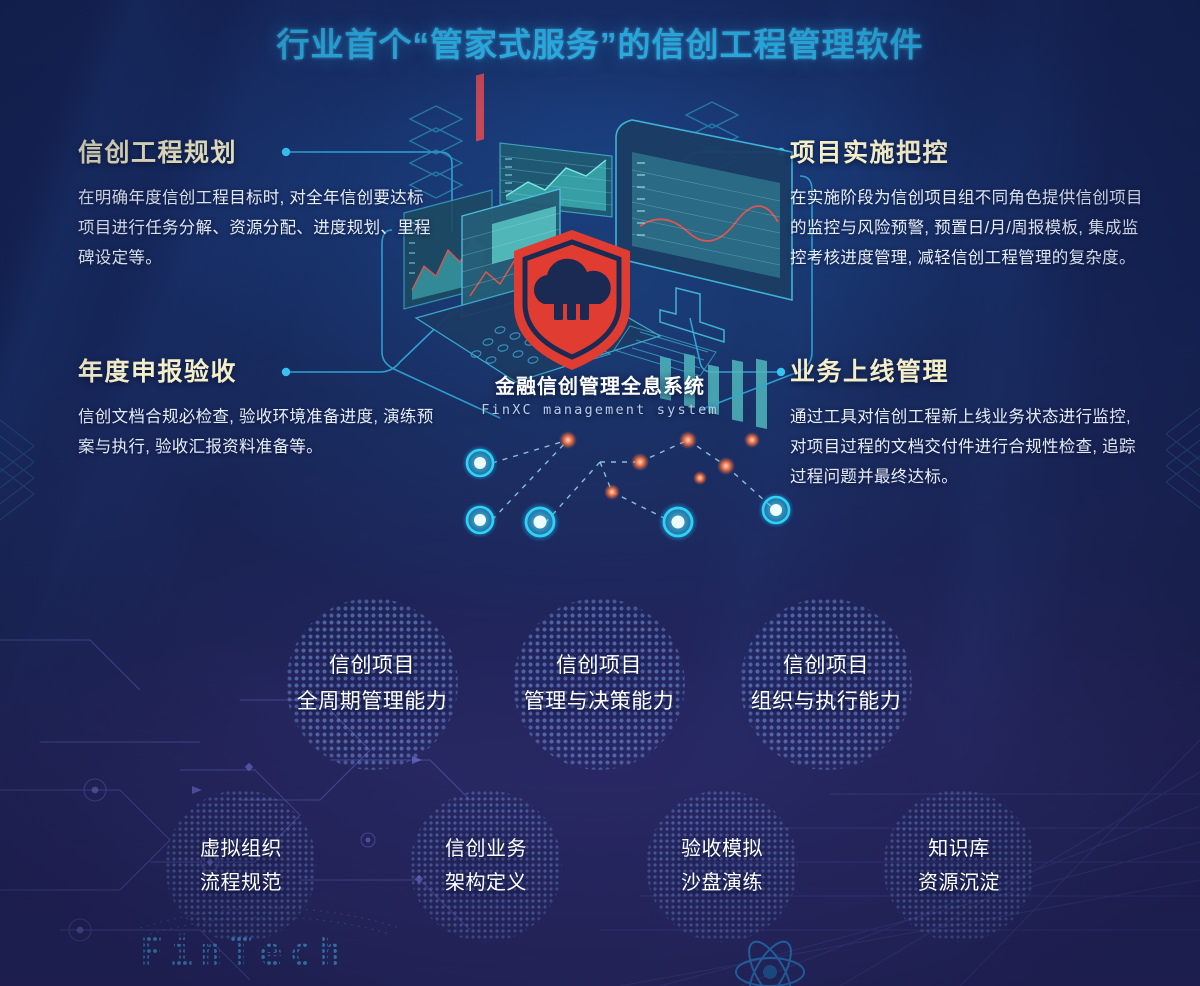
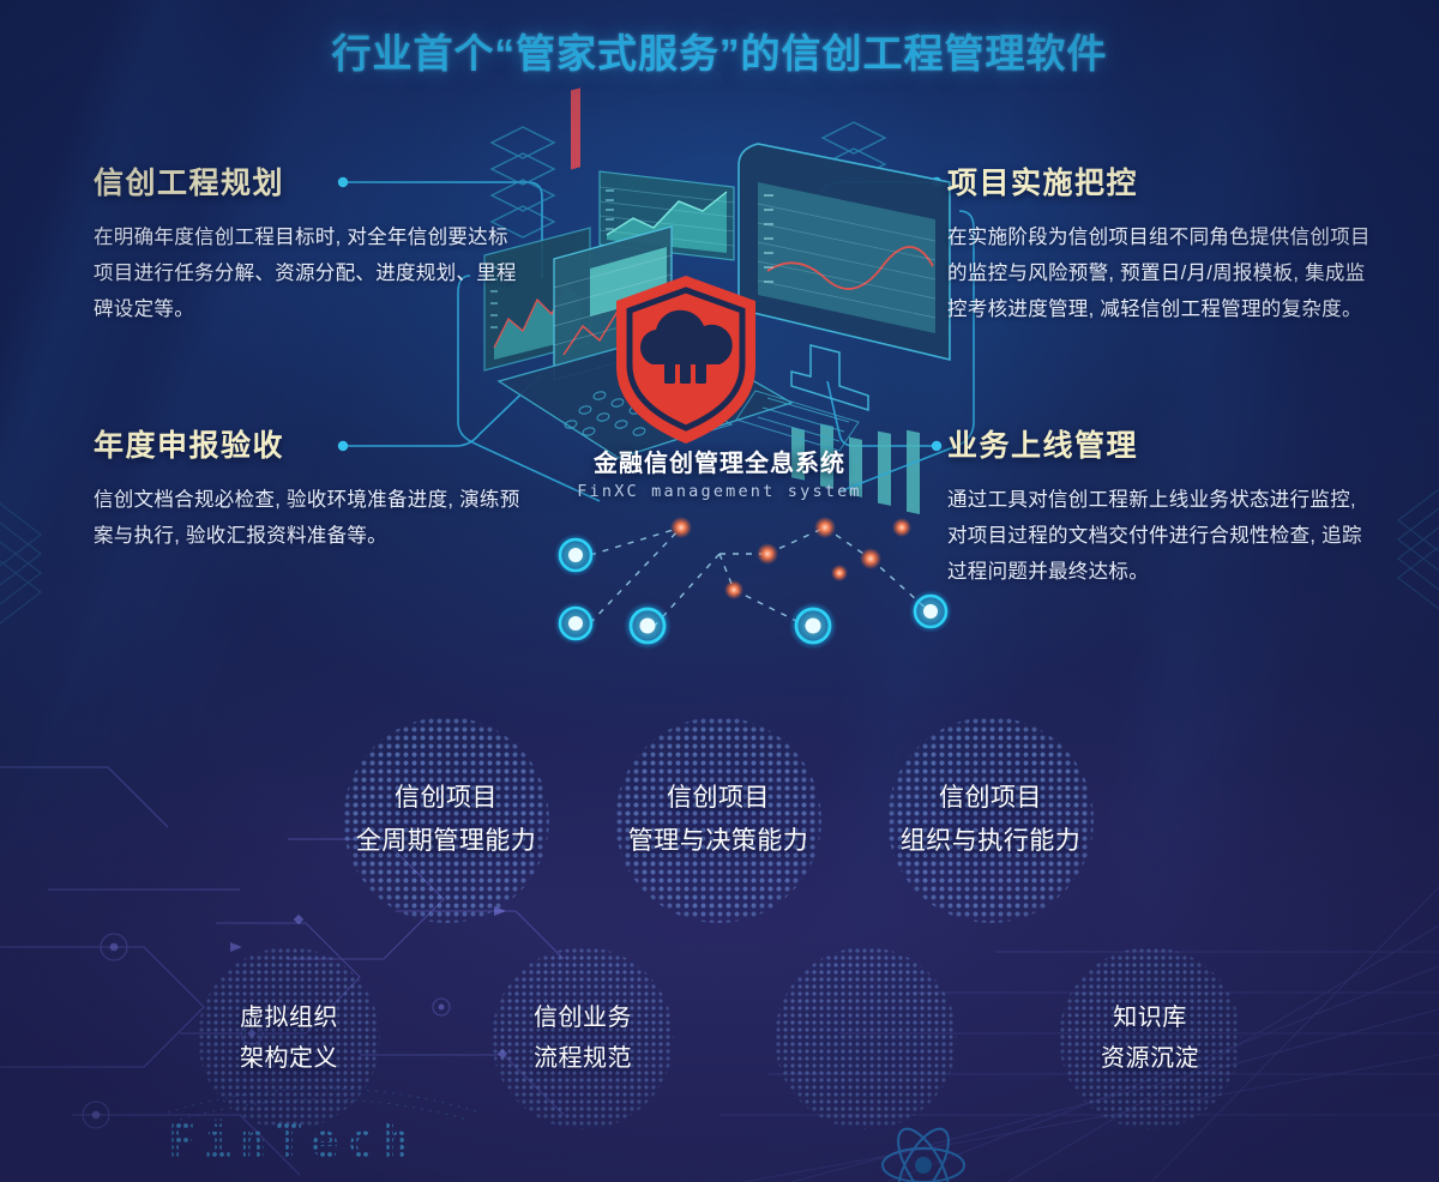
  信创项目
  全周期管理能力
  信创项目
  管理与决策能力
  信创项目
  组织与执行能力
  虚拟组织
- 流程规范
+ 架构定义
  信创业务
- 架构定义
+ 流程规范
- 验收模拟
- 沙盘演练
  知识库
  资源沉淀
